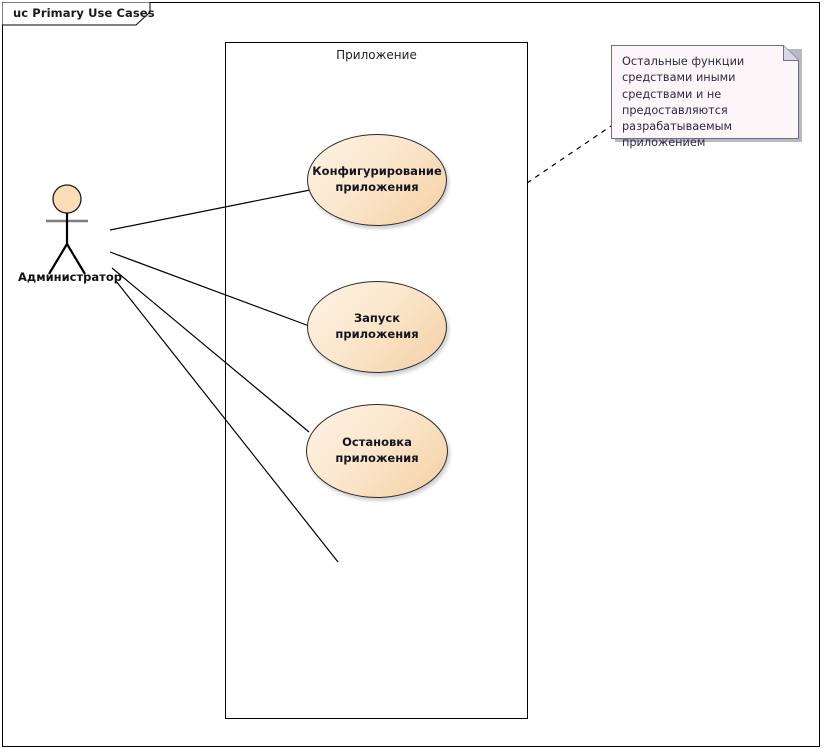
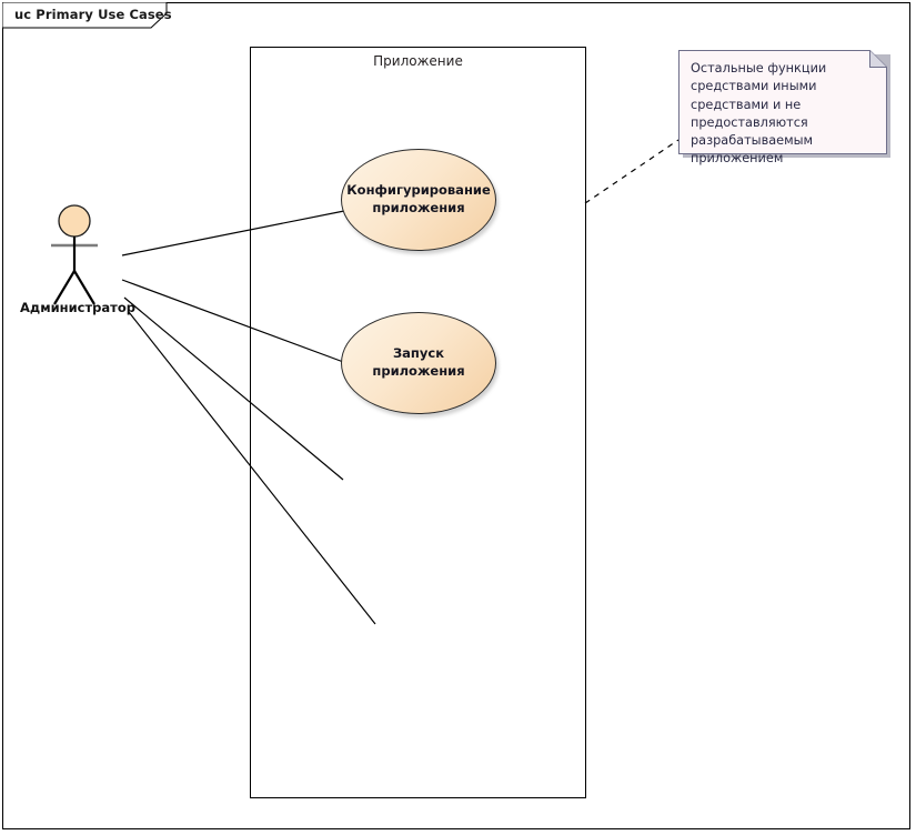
  uc Primary Use Cases
  Приложение
  Администратор
  Конфигурирование приложения
  Запуск приложения
- Остановка приложения
  Остальные функции средствами иными средствами и не предоставляются разрабатываемым приложением
